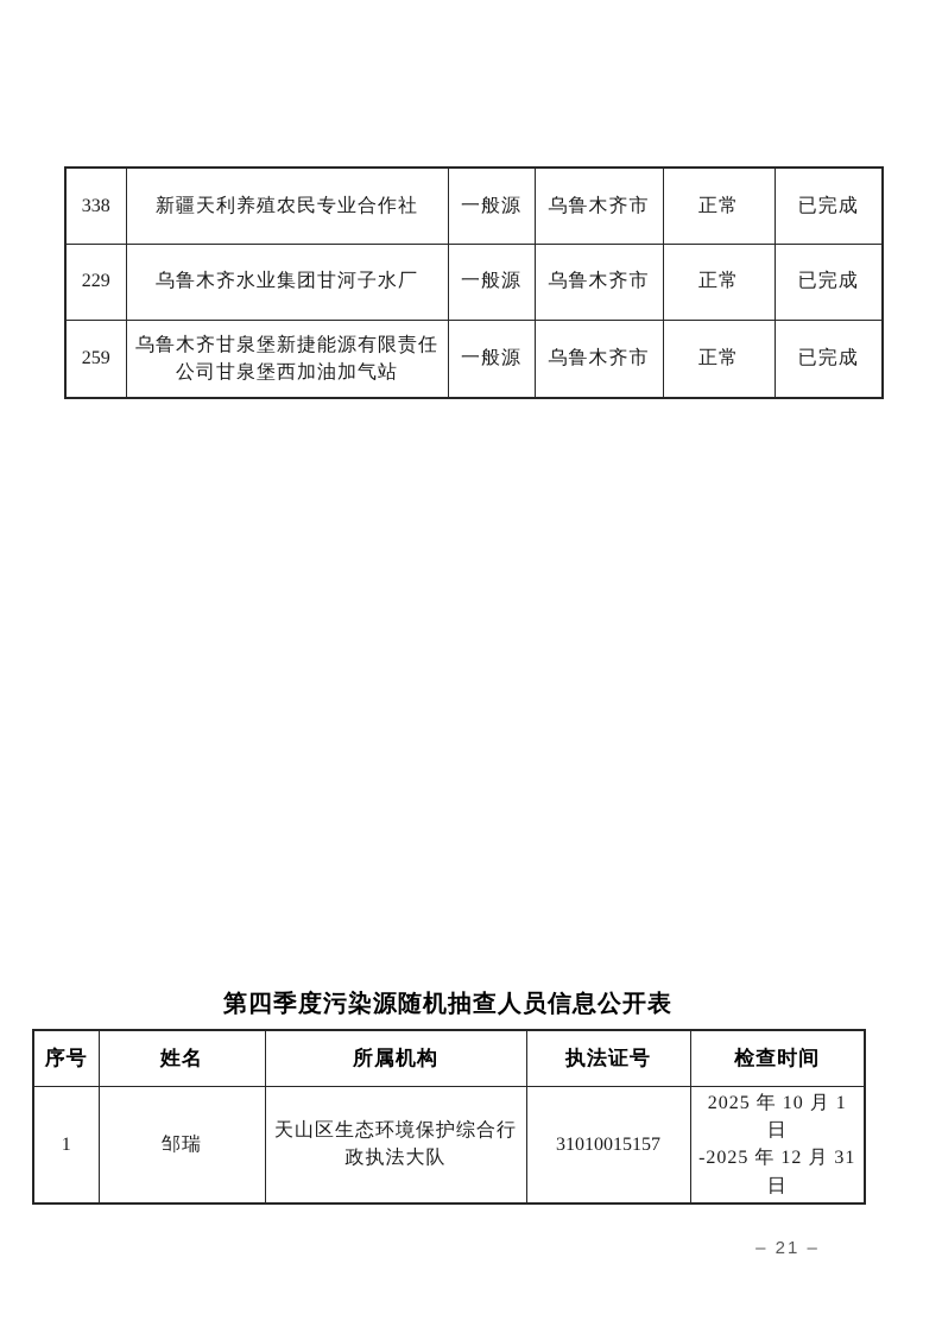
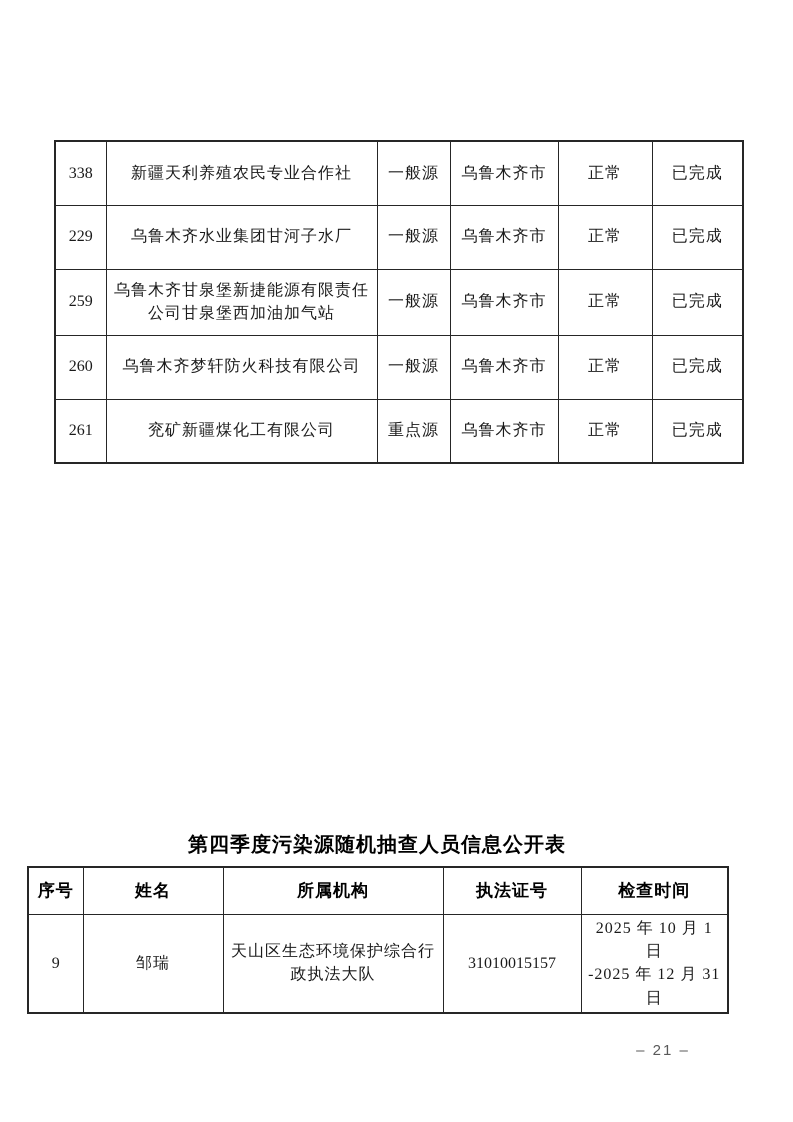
  338	新疆天利养殖农民专业合作社	一般源	乌鲁木齐市	正常	已完成
  229	乌鲁木齐水业集团甘河子水厂	一般源	乌鲁木齐市	正常	已完成
  259	乌鲁木齐甘泉堡新捷能源有限责任 公司甘泉堡西加油加气站	一般源	乌鲁木齐市	正常	已完成
+ 260	乌鲁木齐梦轩防火科技有限公司	一般源	乌鲁木齐市	正常	已完成
+ 261	兖矿新疆煤化工有限公司	重点源	乌鲁木齐市	正常	已完成
  第四季度污染源随机抽查人员信息公开表
  序号	姓名	所属机构	执法证号	检查时间
- 1	邹瑞	天山区生态环境保护综合行 政执法大队	31010015157	2025 年 10 月 1 日 -2025 年 12 月 31 日
+ 9	邹瑞	天山区生态环境保护综合行 政执法大队	31010015157	2025 年 10 月 1 日 -2025 年 12 月 31 日
  – 21 –
